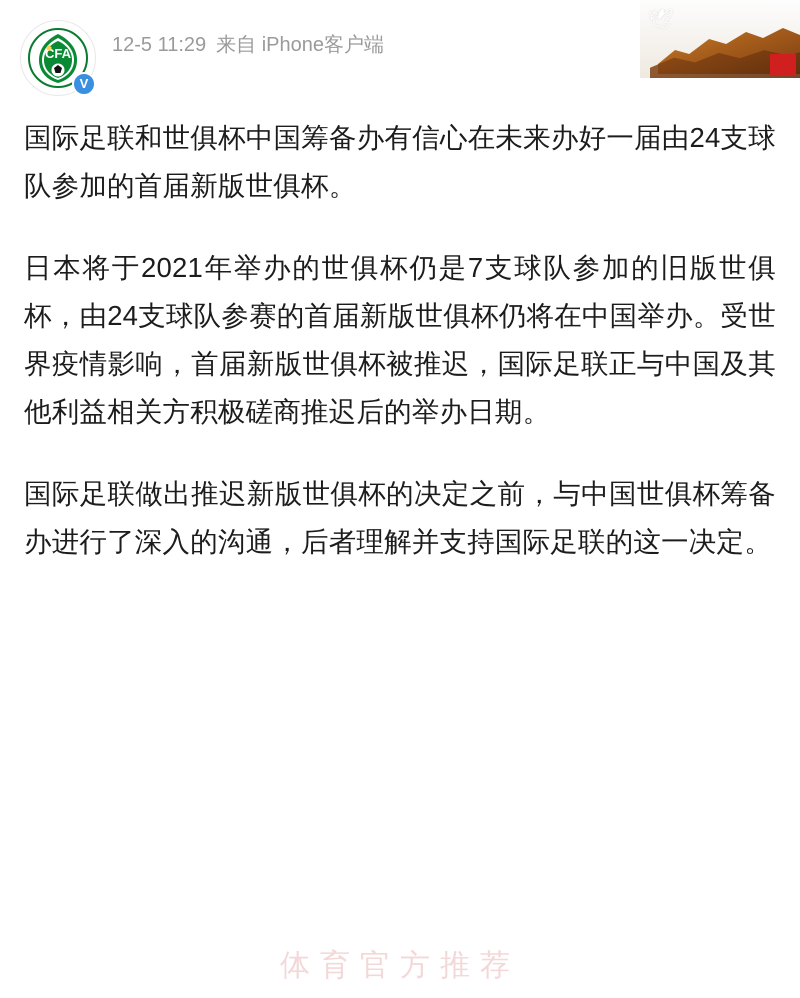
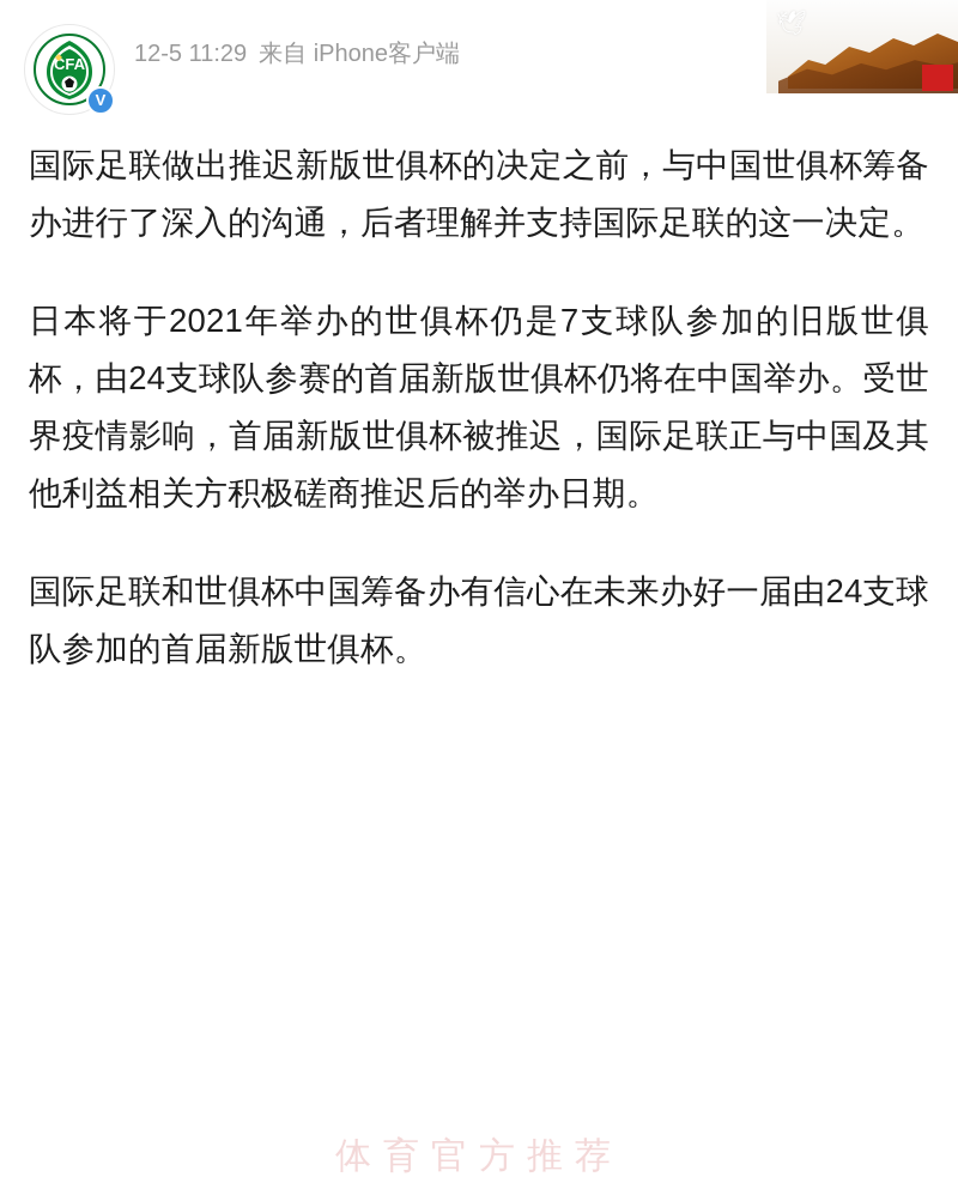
  🕊
  CFA
  V
  12-5 11:29
  来自 iPhone客户端
- 国际足联和世俱杯中国筹备办有信心在未来办好一届由24支球队参加的首届新版世俱杯。
+ 国际足联做出推迟新版世俱杯的决定之前，与中国世俱杯筹备办进行了深入的沟通，后者理解并支持国际足联的这一决定。
  日本将于2021年举办的世俱杯仍是7支球队参加的旧版世俱杯，由24支球队参赛的首届新版世俱杯仍将在中国举办。受世界疫情影响，首届新版世俱杯被推迟，国际足联正与中国及其他利益相关方积极磋商推迟后的举办日期。
- 国际足联做出推迟新版世俱杯的决定之前，与中国世俱杯筹备办进行了深入的沟通，后者理解并支持国际足联的这一决定。
+ 国际足联和世俱杯中国筹备办有信心在未来办好一届由24支球队参加的首届新版世俱杯。
  体育官方推荐
